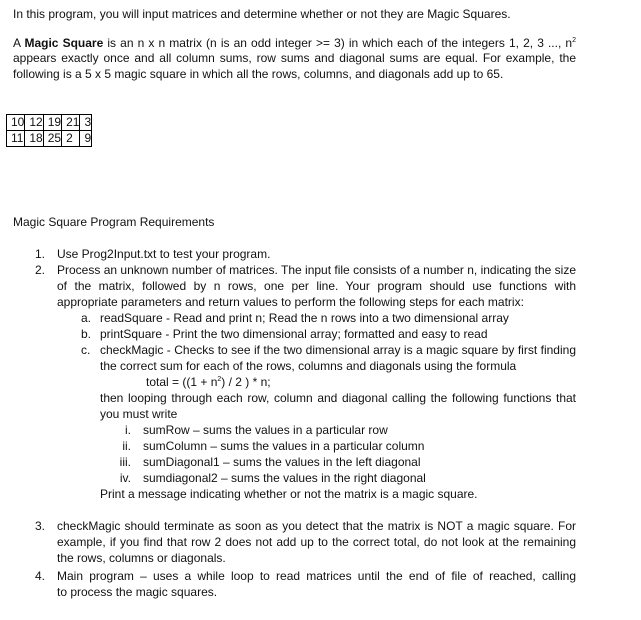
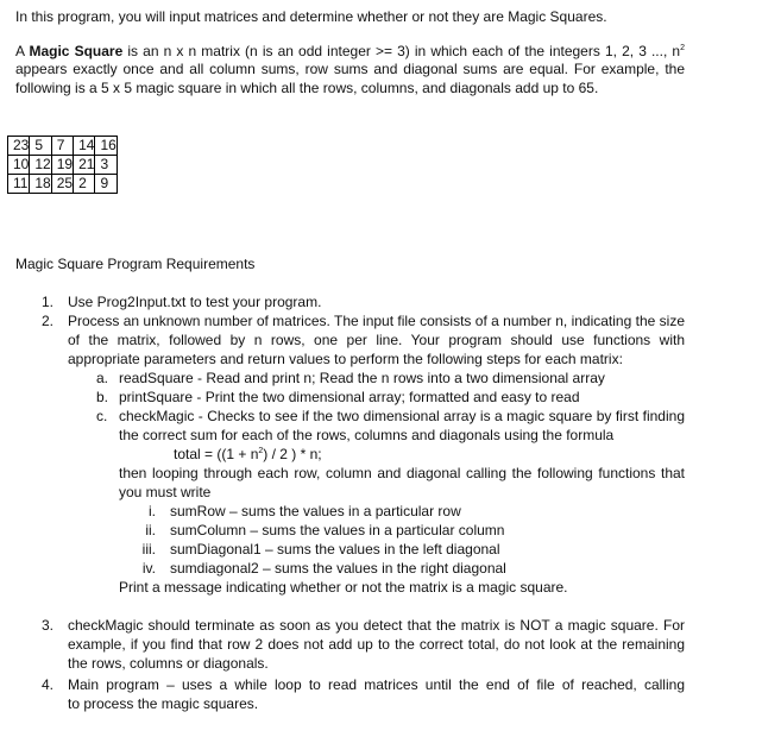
  In this program, you will input matrices and determine whether or not they are Magic Squares.
  A Magic Square is an n x n matrix (n is an odd integer >= 3) in which each of the integers 1, 2, 3 ..., n
  appears exactly once and all column sums, row sums and diagonal sums are equal. For example, the
  following is a 5 x 5 magic square in which all the rows, columns, and diagonals add up to 65.
+ 23	5	7	14	16
  10	12	19	21	3
  11	18	25	2	9
  Magic Square Program Requirements
  1.
  Use Prog2Input.txt to test your program.
  2.
  Process an unknown number of matrices. The input file consists of a number n, indicating the size
  of the matrix, followed by n rows, one per line. Your program should use functions with
  appropriate parameters and return values to perform the following steps for each matrix:
  a.
  readSquare - Read and print n; Read the n rows into a two dimensional array
  b.
  printSquare - Print the two dimensional array; formatted and easy to read
  c.
  checkMagic - Checks to see if the two dimensional array is a magic square by first finding
  the correct sum for each of the rows, columns and diagonals using the formula
  total = ((1 + n ) / 2 ) * n;
  then looping through each row, column and diagonal calling the following functions that
  you must write
  i.
  sumRow – sums the values in a particular row
  ii.
  sumColumn – sums the values in a particular column
  iii.
  sumDiagonal1 – sums the values in the left diagonal
  iv.
  sumdiagonal2 – sums the values in the right diagonal
  Print a message indicating whether or not the matrix is a magic square.
  3.
  checkMagic should terminate as soon as you detect that the matrix is NOT a magic square. For
  example, if you find that row 2 does not add up to the correct total, do not look at the remaining
  the rows, columns or diagonals.
  4.
  Main program – uses a while loop to read matrices until the end of file of reached, calling
  to process the magic squares.
